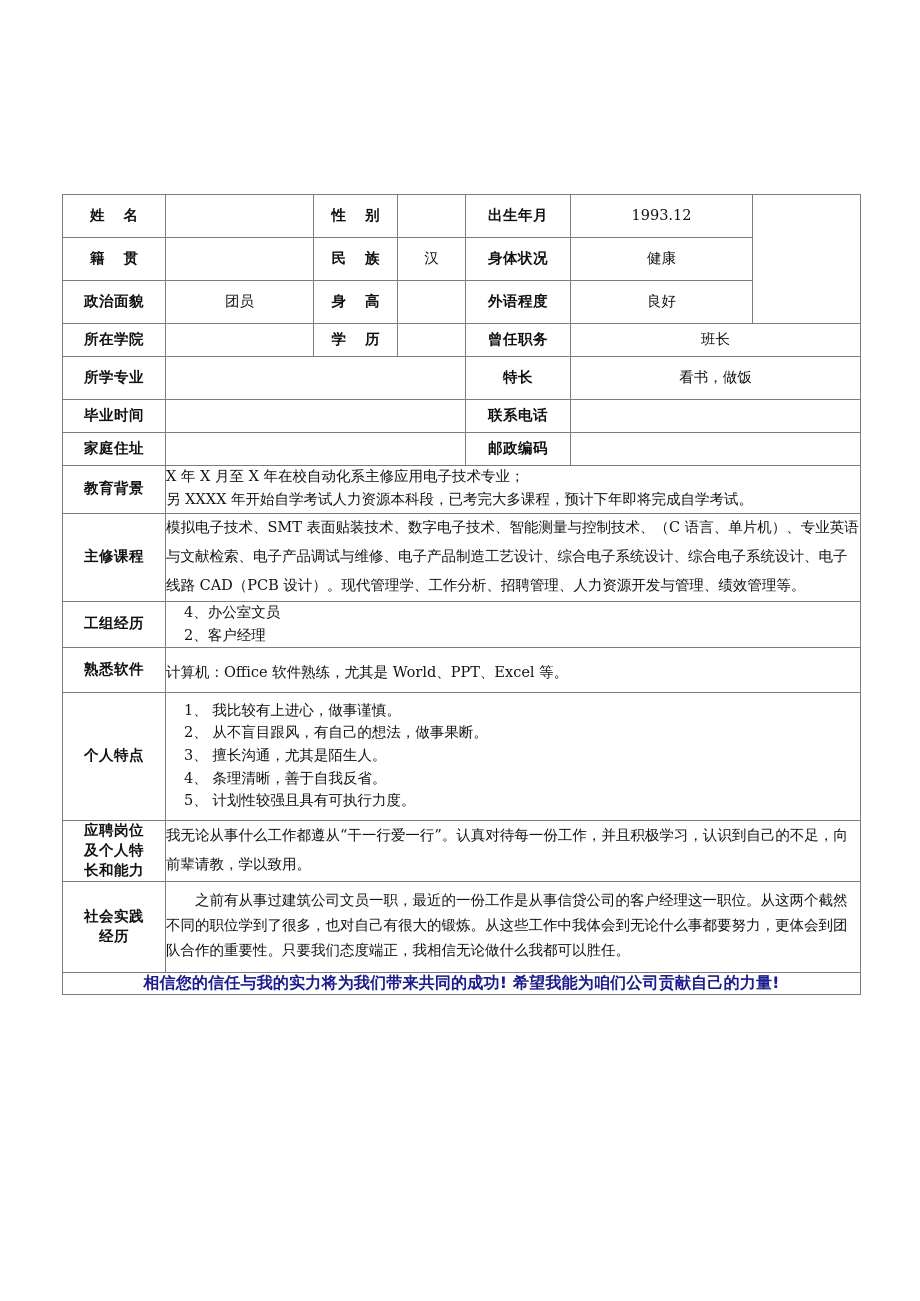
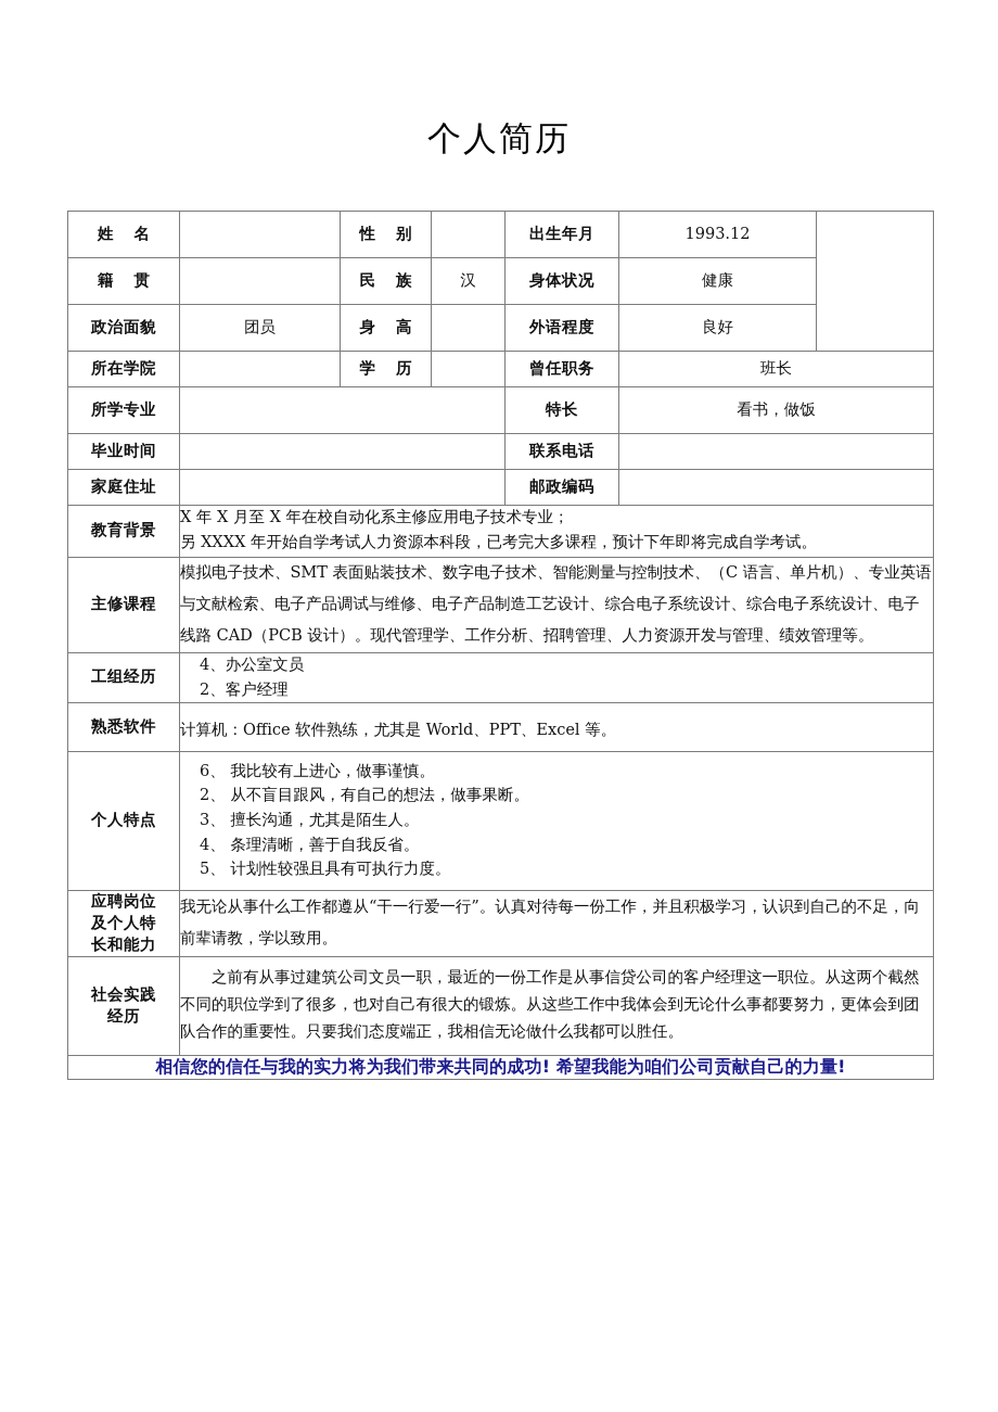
+ 个人简历
  姓 名		性 别		出生年月	1993.12
  籍 贯		民 族	汉	身体状况	健康
  政治面貌	团员	身 高		外语程度	良好
  所在学院		学 历		曾任职务	班长
  所学专业		特长	看书，做饭
  毕业时间		联系电话
  家庭住址		邮政编码
  教育背景	X 年 X 月至 X 年在校自动化系主修应用电子技术专业； 另 XXXX 年开始自学考试人力资源本科段，已考完大多课程，预计下年即将完成自学考试。
  主修课程	模拟电子技术、SMT 表面贴装技术、数字电子技术、智能测量与控制技术、（C 语言、单片机）、专业英语与文献检索、电子产品调试与维修、电子产品制造工艺设计、综合电子系统设计、综合电子系统设计、电子线路 CAD（PCB 设计）。现代管理学、工作分析、招聘管理、人力资源开发与管理、绩效管理等。
  工组经历	4、办公室文员 2、客户经理
  熟悉软件	计算机：Office 软件熟练，尤其是 World、PPT、Excel 等。
- 个人特点	1、 我比较有上进心，做事谨慎。 2、 从不盲目跟风，有自己的想法，做事果断。 3、 擅长沟通，尤其是陌生人。 4、 条理清晰，善于自我反省。 5、 计划性较强且具有可执行力度。
+ 个人特点	6、 我比较有上进心，做事谨慎。 2、 从不盲目跟风，有自己的想法，做事果断。 3、 擅长沟通，尤其是陌生人。 4、 条理清晰，善于自我反省。 5、 计划性较强且具有可执行力度。
  应聘岗位 及个人特 长和能力	我无论从事什么工作都遵从“干一行爱一行”。认真对待每一份工作，并且积极学习，认识到自己的不足，向前辈请教，学以致用。
  社会实践 经历	之前有从事过建筑公司文员一职，最近的一份工作是从事信贷公司的客户经理这一职位。从这两个截然不同的职位学到了很多，也对自己有很大的锻炼。从这些工作中我体会到无论什么事都要努力，更体会到团队合作的重要性。只要我们态度端正，我相信无论做什么我都可以胜任。
  相信您的信任与我的实力将为我们带来共同的成功! 希望我能为咱们公司贡献自己的力量!
